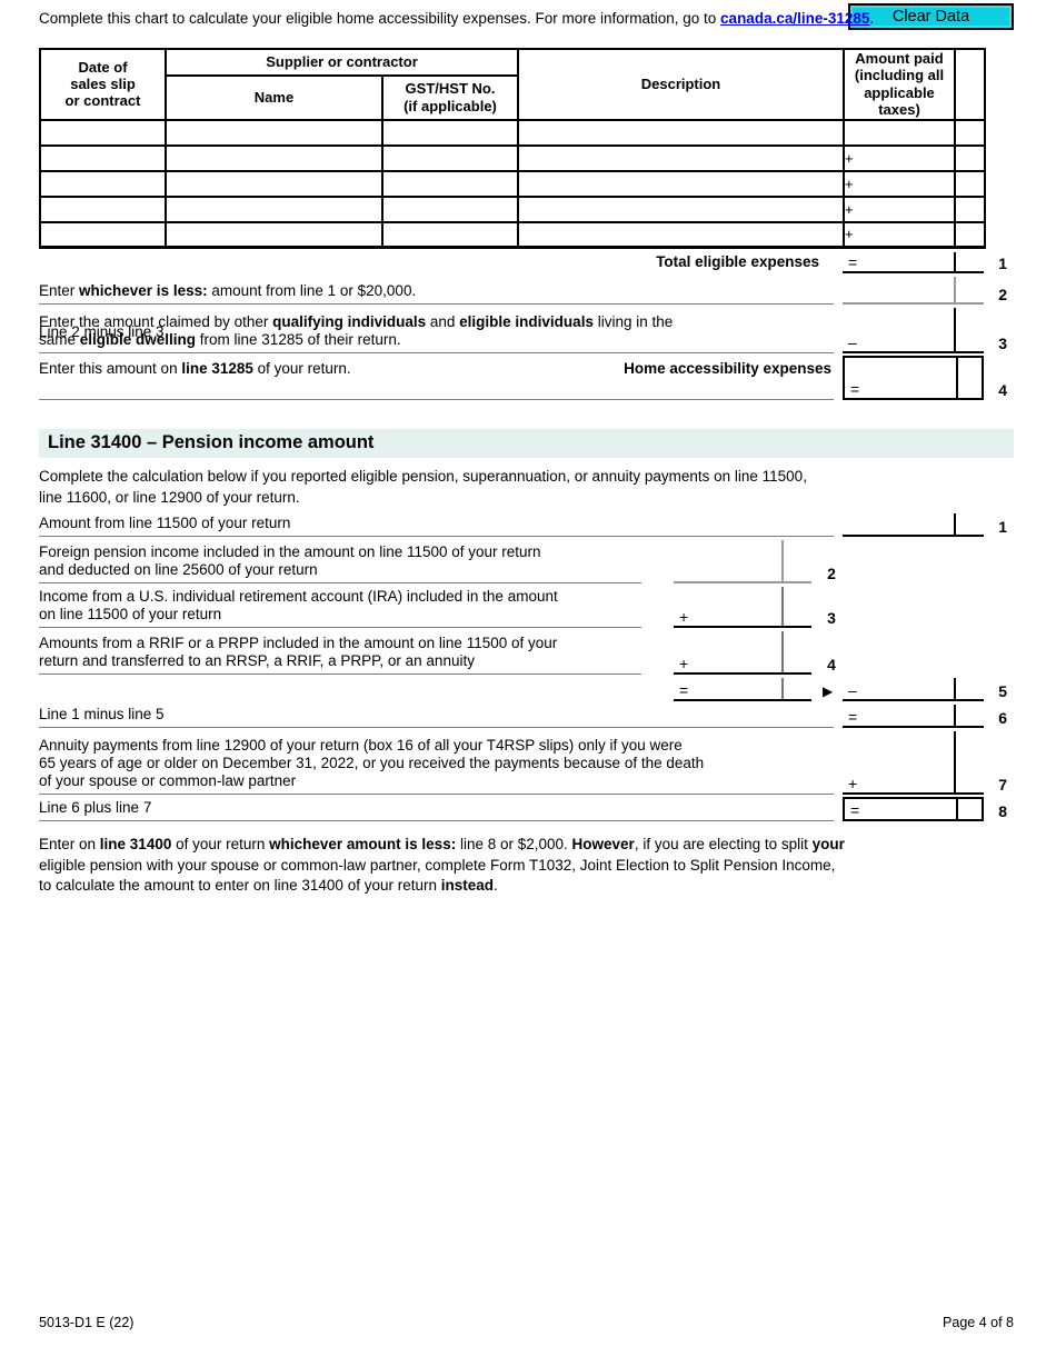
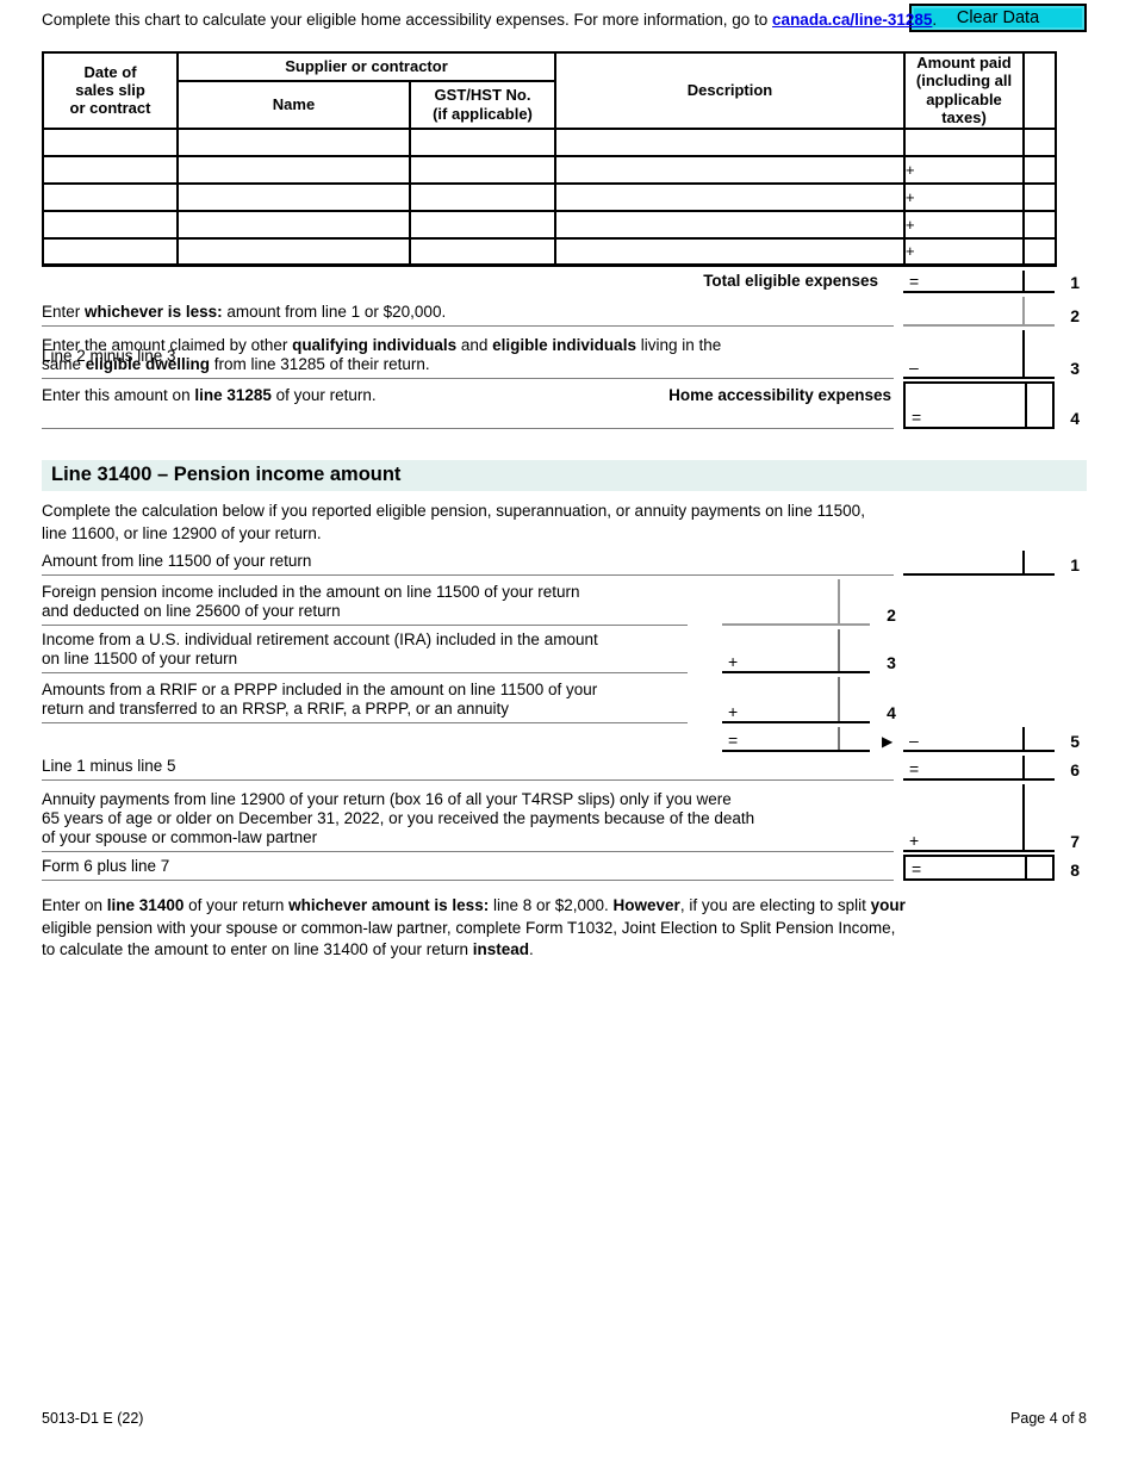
  Clear Data
  Complete this chart to calculate your eligible home accessibility expenses. For more information, go to canada.ca/line-31285.
  Date of sales slip or contract	Supplier or contractor	Description	Amount paid (including all applicable taxes)
  Name	GST/HST No. (if applicable)
  				+
  				+
  				+
  				+
  Total eligible expenses
  =
  1
  Enter whichever is less: amount from line 1 or $20,000.
  2
  Enter the amount claimed by other qualifying individuals and eligible individuals living in the
  same eligible dwelling from line 31285 of their return.
  –
  3
  Line 2 minus line 3
  Enter this amount on line 31285 of your return.
  Home accessibility expenses
  =
  4
  Line 31400 – Pension income amount
  Complete the calculation below if you reported eligible pension, superannuation, or annuity payments on line 11500,
  line 11600, or line 12900 of your return.
  Amount from line 11500 of your return
  1
  Foreign pension income included in the amount on line 11500 of your return
  and deducted on line 25600 of your return
  2
  Income from a U.S. individual retirement account (IRA) included in the amount
  on line 11500 of your return
  +
  3
  Amounts from a RRIF or a PRPP included in the amount on line 11500 of your
  return and transferred to an RRSP, a RRIF, a PRPP, or an annuity
  +
  4
  =
  ▶
  –
  5
  Line 1 minus line 5
  =
  6
  Annuity payments from line 12900 of your return (box 16 of all your T4RSP slips) only if you were
  65 years of age or older on December 31, 2022, or you received the payments because of the death
  of your spouse or common-law partner
  +
  7
- Line 6 plus line 7
+ Form 6 plus line 7
  =
  8
  Enter on line 31400 of your return whichever amount is less: line 8 or $2,000. However, if you are electing to split your
  eligible pension with your spouse or common-law partner, complete Form T1032, Joint Election to Split Pension Income,
  to calculate the amount to enter on line 31400 of your return instead.
  5013-D1 E (22)
  Page 4 of 8
